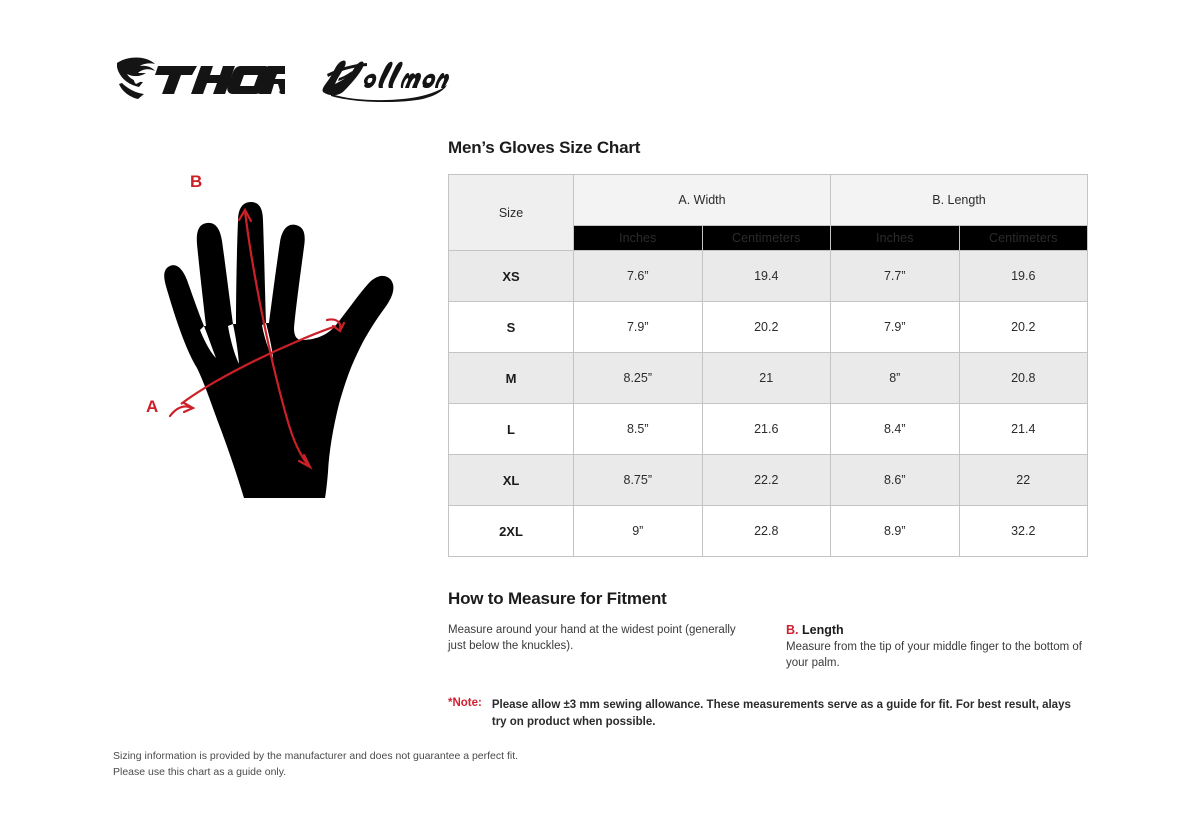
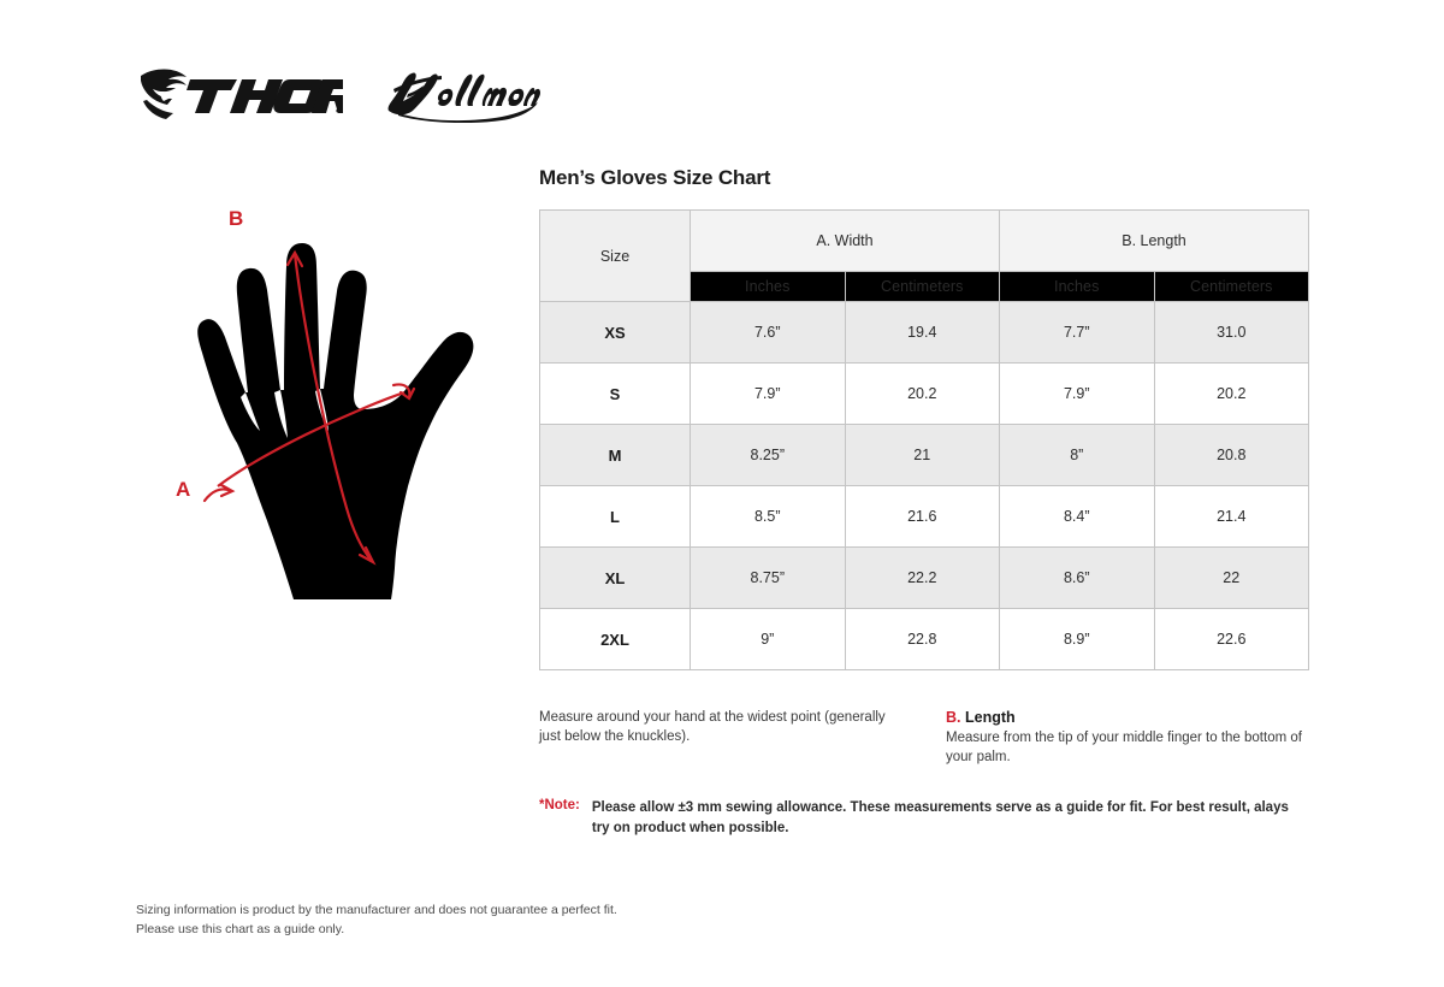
  B
  A
  Men’s Gloves Size Chart
  Size	A. Width	B. Length
  Inches	Centimeters	Inches	Centimeters
- XS	7.6”	19.4	7.7”	19.6
+ XS	7.6”	19.4	7.7”	31.0
  S	7.9”	20.2	7.9”	20.2
  M	8.25”	21	8”	20.8
  L	8.5”	21.6	8.4”	21.4
  XL	8.75”	22.2	8.6”	22
- 2XL	9”	22.8	8.9”	32.2
+ 2XL	9”	22.8	8.9”	22.6
- How to Measure for Fitment
  Measure around your hand at the widest point (generally just below the knuckles).
  B. Length
  Measure from the tip of your middle finger to the bottom of your palm.
  *Note:
  Please allow ±3 mm sewing allowance. These measurements serve as a guide for fit. For best result, alays try on product when possible.
- Sizing information is provided by the manufacturer and does not guarantee a perfect fit.
+ Sizing information is product by the manufacturer and does not guarantee a perfect fit.
  Please use this chart as a guide only.
